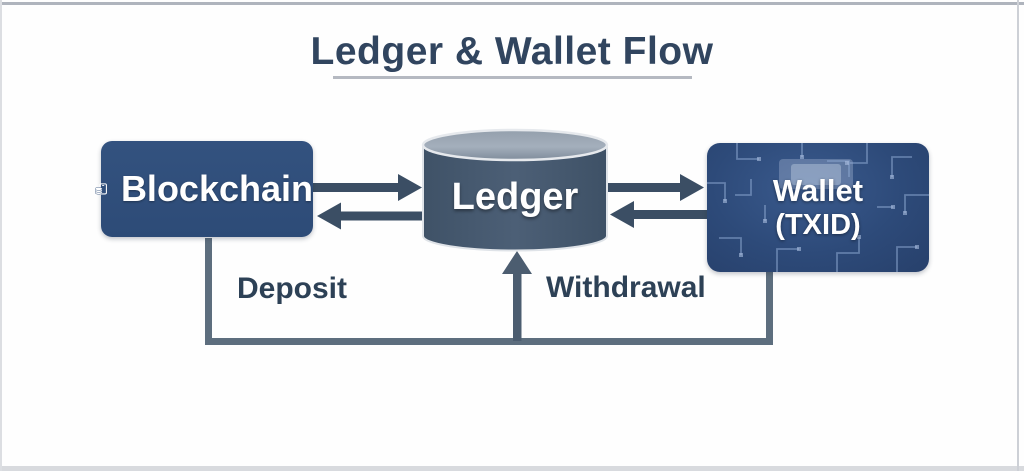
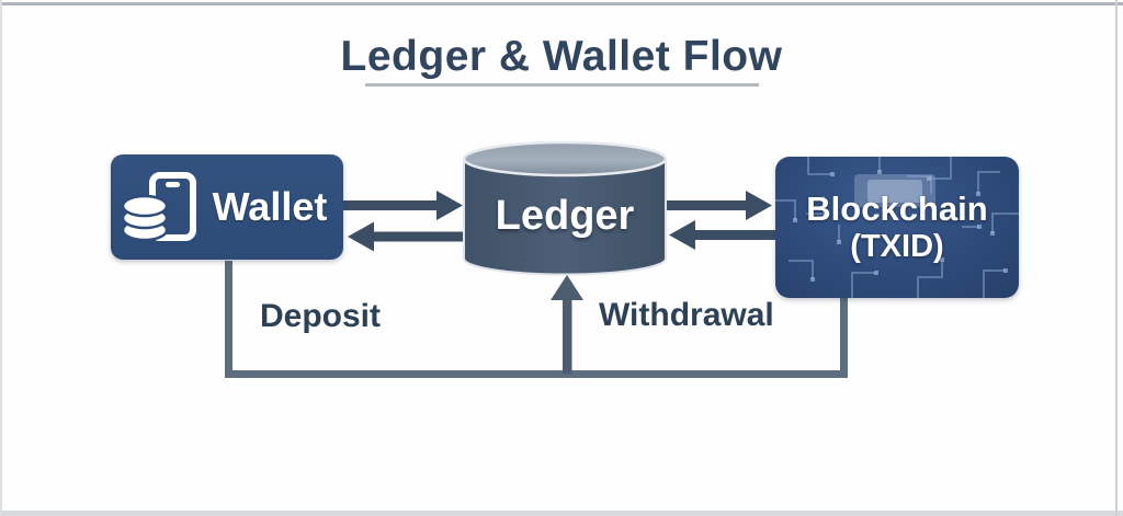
  Ledger & Wallet Flow
- Blockchain
+ Wallet
  Ledger
- Wallet
+ Blockchain
  (TXID)
  Deposit
  Withdrawal
